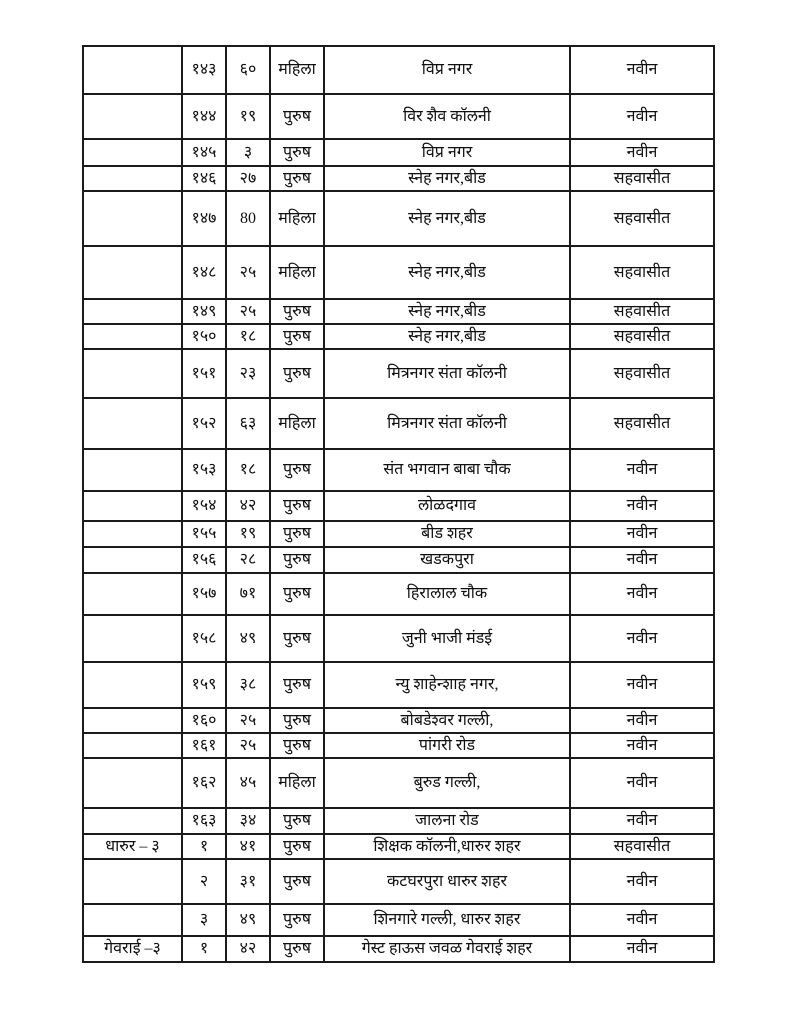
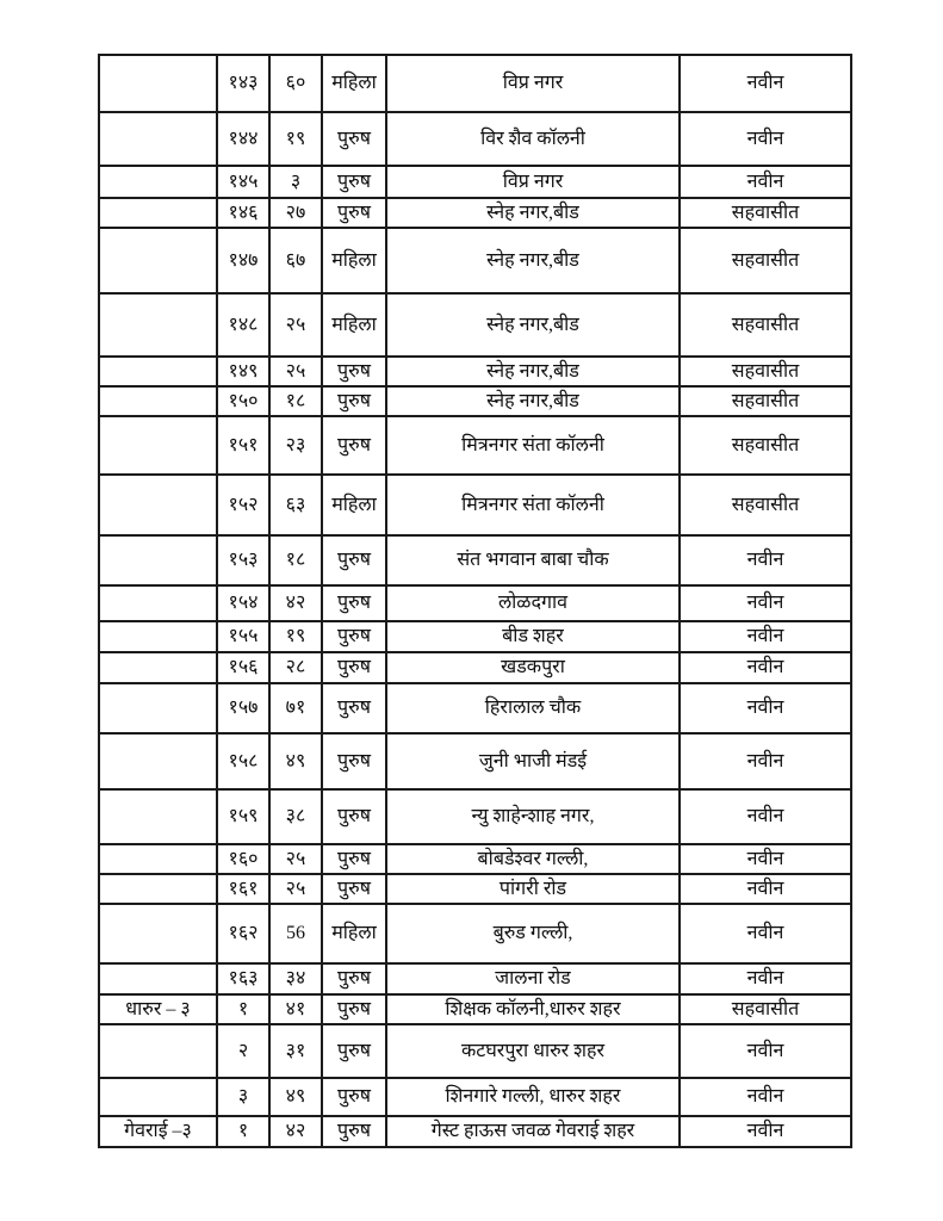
  	१४३	६०	महिला	विप्र नगर	नवीन
  	१४४	१९	पुरुष	विर शैव कॉलनी	नवीन
  	१४५	३	पुरुष	विप्र नगर	नवीन
  	१४६	२७	पुरुष	स्नेह नगर,बीड	सहवासीत
- 	१४७	80	महिला	स्नेह नगर,बीड	सहवासीत
+ 	१४७	६७	महिला	स्नेह नगर,बीड	सहवासीत
  	१४८	२५	महिला	स्नेह नगर,बीड	सहवासीत
  	१४९	२५	पुरुष	स्नेह नगर,बीड	सहवासीत
  	१५०	१८	पुरुष	स्नेह नगर,बीड	सहवासीत
  	१५१	२३	पुरुष	मित्रनगर संता कॉलनी	सहवासीत
  	१५२	६३	महिला	मित्रनगर संता कॉलनी	सहवासीत
  	१५३	१८	पुरुष	संत भगवान बाबा चौक	नवीन
  	१५४	४२	पुरुष	लोळदगाव	नवीन
  	१५५	१९	पुरुष	बीड शहर	नवीन
  	१५६	२८	पुरुष	खडकपुरा	नवीन
  	१५७	७१	पुरुष	हिरालाल चौक	नवीन
  	१५८	४९	पुरुष	जुनी भाजी मंडई	नवीन
  	१५९	३८	पुरुष	न्यु शाहेन्शाह नगर,	नवीन
  	१६०	२५	पुरुष	बोबडेश्वर गल्ली,	नवीन
  	१६१	२५	पुरुष	पांगरी रोड	नवीन
- 	१६२	४५	महिला	बुरुड गल्ली,	नवीन
+ 	१६२	56	महिला	बुरुड गल्ली,	नवीन
  	१६३	३४	पुरुष	जालना रोड	नवीन
  धारुर – ३	१	४१	पुरुष	शिक्षक कॉलनी,धारुर शहर	सहवासीत
  	२	३१	पुरुष	कटघरपुरा धारुर शहर	नवीन
  	३	४९	पुरुष	शिनगारे गल्ली, धारुर शहर	नवीन
  गेवराई –३	१	४२	पुरुष	गेस्ट हाऊस जवळ गेवराई शहर	नवीन
